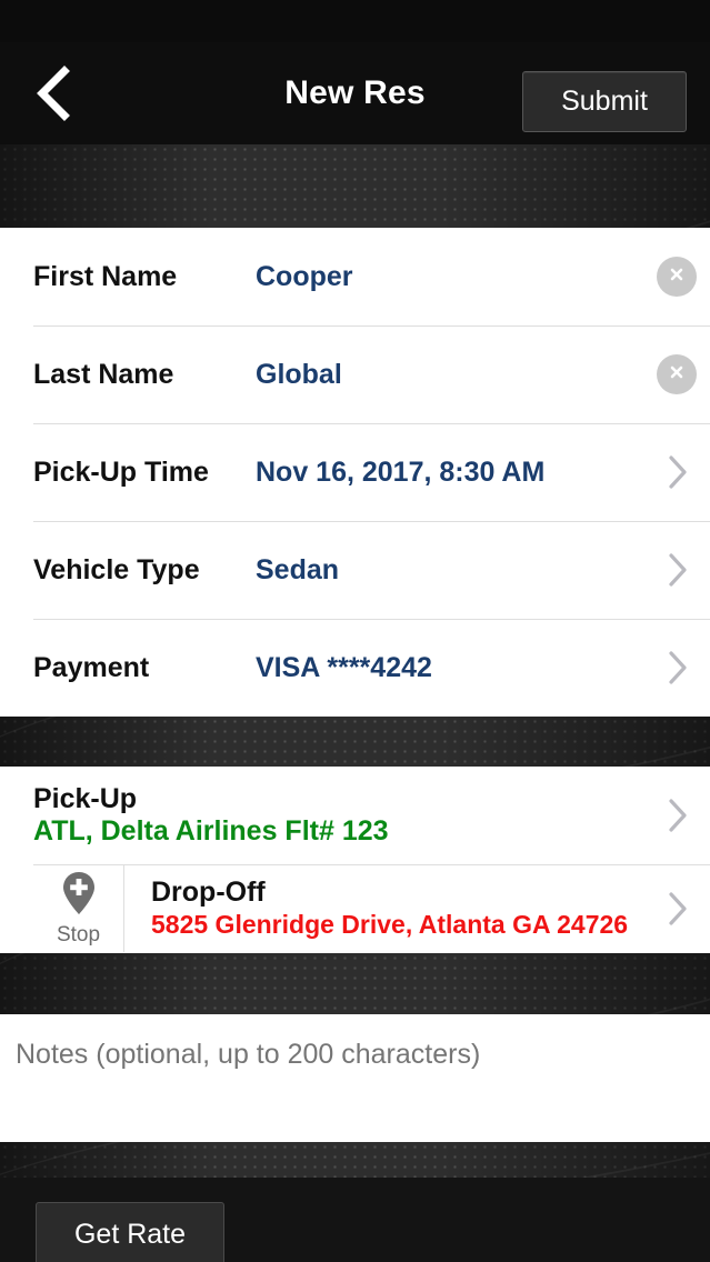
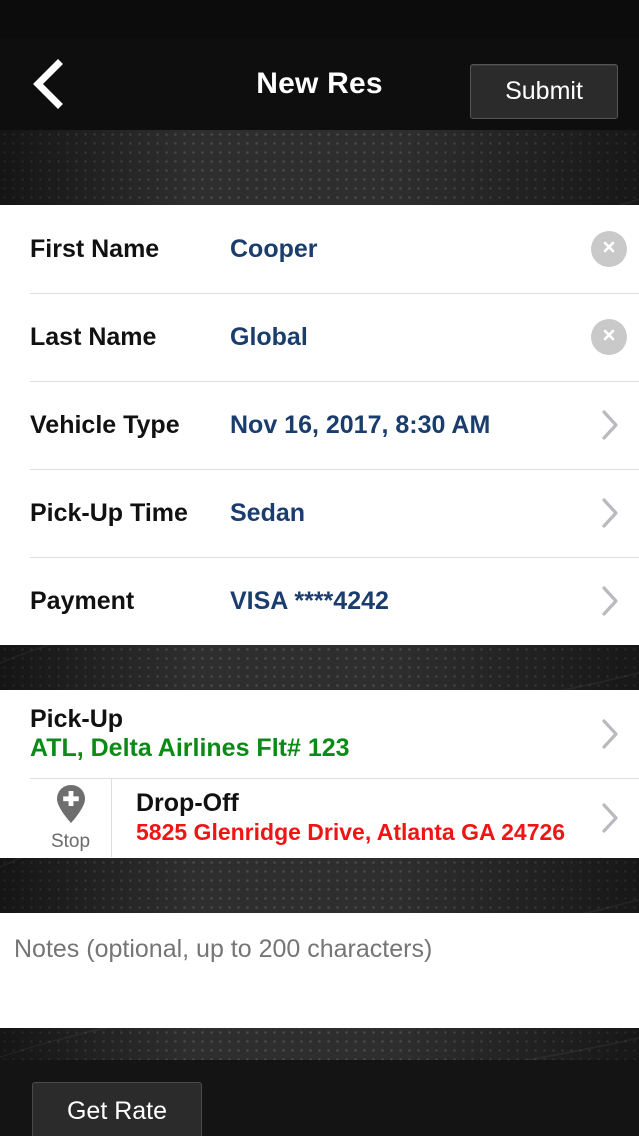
  New Res
  Submit
  First Name
  Cooper
  Last Name
  Global
- Pick-Up Time
+ Vehicle Type
  Nov 16, 2017, 8:30 AM
- Vehicle Type
+ Pick-Up Time
  Sedan
  Payment
  VISA ****4242
  Pick-Up
  ATL, Delta Airlines Flt# 123
  Stop
  Drop-Off
  5825 Glenridge Drive, Atlanta GA 24726
  Notes (optional, up to 200 characters)
  Get Rate
